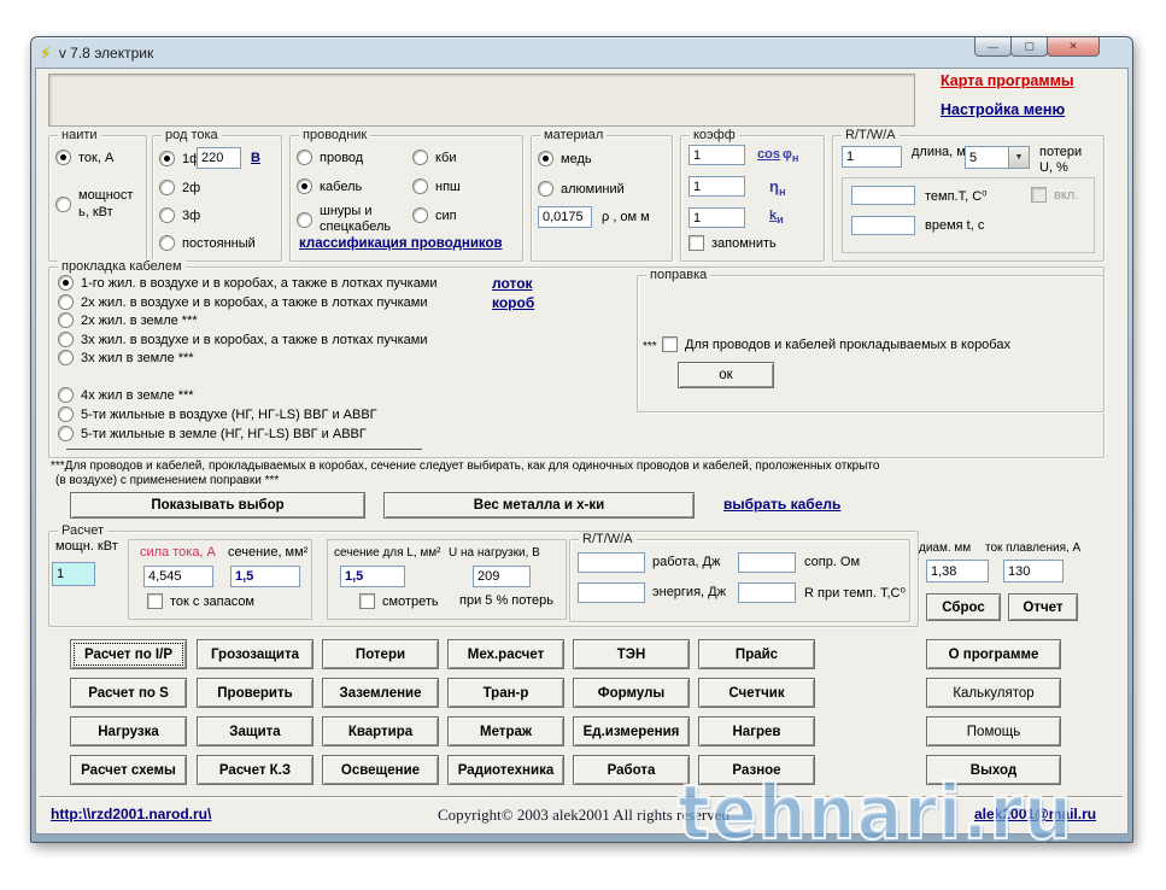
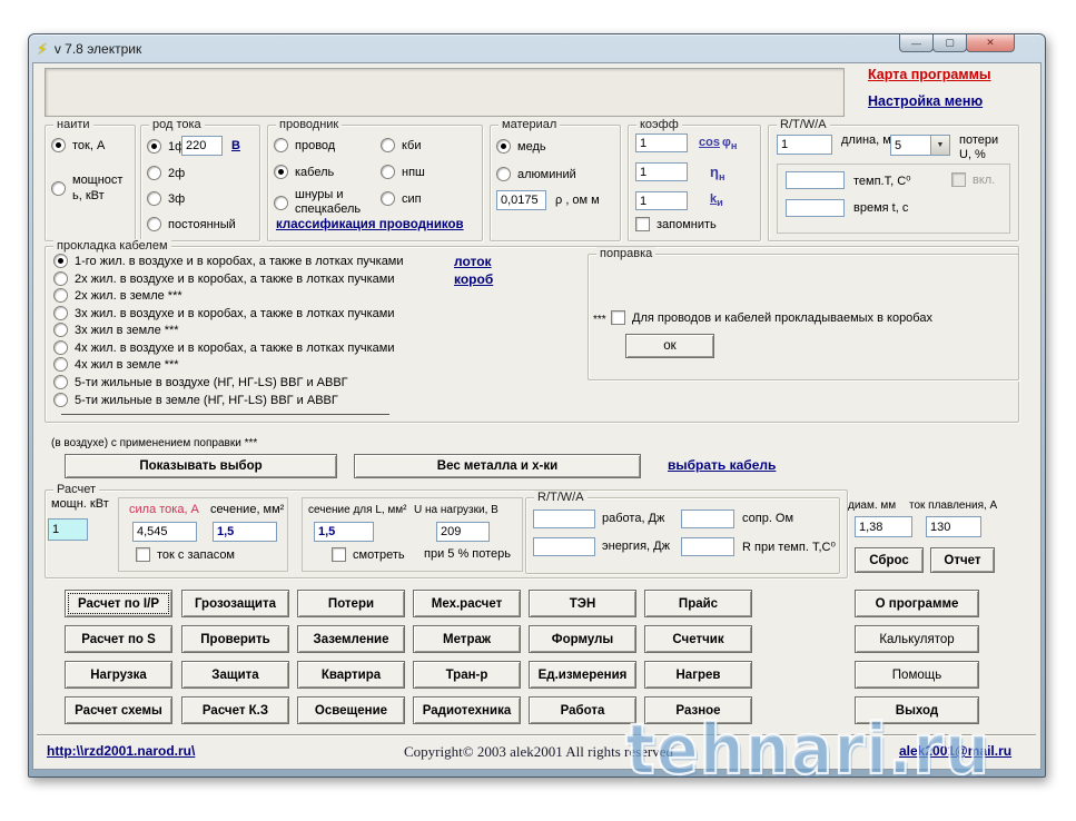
  ⚡
  v 7.8 электрик
  —
  ▢
  ✕
  Карта программы
  Настройка меню
  наити
  ток, А
  мощность, кВт
  род тока
  1ф
  220
  В
  2ф
  3ф
  постоянный
  проводник
  провод
  кабель
  шнуры и спецкабель
  кби
  нпш
  сип
  классификация проводников
  материал
  медь
  алюминий
  0,0175
  ρ , ом м
  коэфф
  1
  cos φн
  1
  ηн
  1
  kи
  запомнить
  R/T/W/A
  1
  длина, м
  5
  потери U, %
  темп.T, C⁰
  вкл.
  время t, с
  прокладка кабелем
  1-го жил. в воздухе и в коробах, а также в лотках пучками
  2х жил. в воздухе и в коробах, а также в лотках пучками
  2х жил. в земле ***
  3х жил. в воздухе и в коробах, а также в лотках пучками
  3х жил в земле ***
+ 4х жил. в воздухе и в коробах, а также в лотках пучками
  4х жил в земле ***
  5-ти жильные в воздухе (НГ, НГ-LS) ВВГ и АВВГ
  5-ти жильные в земле (НГ, НГ-LS) ВВГ и АВВГ
  лоток
  короб
  поправка
  ***
  Для проводов и кабелей прокладываемых в коробах
  ок
- ***Для проводов и кабелей, прокладываемых в коробах, сечение следует выбирать, как для одиночных проводов и кабелей, проложенных открыто
  (в воздухе) с применением поправки ***
  Показывать выбор
  Вес металла и х-ки
  выбрать кабель
  Расчет
  мощн. кВт
  1
  сила тока, А
  сечение, мм²
  4,545
  1,5
  ток с запасом
  сечение для L, мм²
  U на нагрузки, В
  1,5
  209
  смотреть
  при 5 % потерь
  R/T/W/A
  работа, Дж
  сопр. Ом
  энергия, Дж
  R при темп. T,C⁰
  диам. мм
  ток плавления, А
  1,38
  130
  Сброс
  Отчет
  Расчет по I/P
  Грозозащита
  Потери
  Мех.расчет
  ТЭН
  Прайс
  Расчет по S
  Проверить
  Заземление
- Тран-р
+ Метраж
  Формулы
  Счетчик
  Нагрузка
  Защита
  Квартира
- Метраж
+ Тран-р
  Ед.измерения
  Нагрев
  Расчет схемы
  Расчет К.З
  Освещение
  Радиотехника
  Работа
  Разное
  О программе
  Калькулятор
  Помощь
  Выход
  http:\\rzd2001.narod.ru\
  Copyright© 2003 alek2001 All rights reserved
  alek2001@mail.ru
  tehnari.ru
